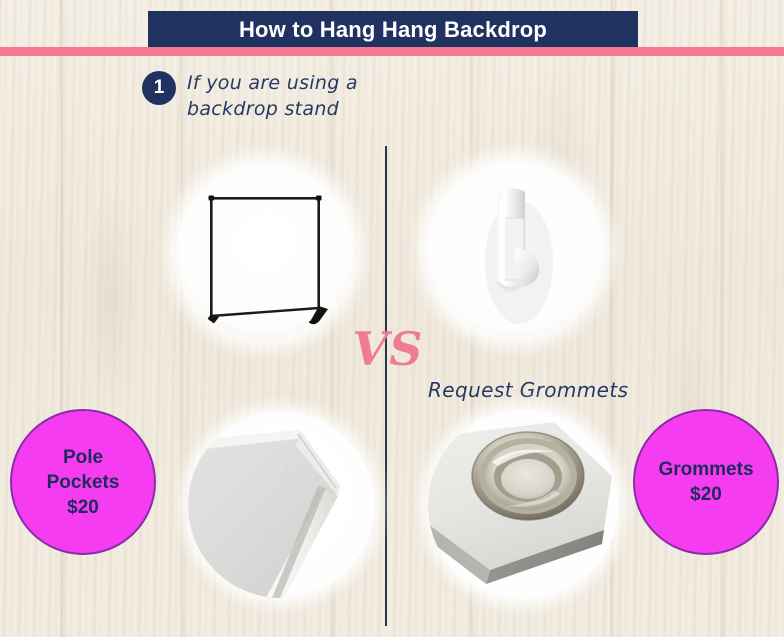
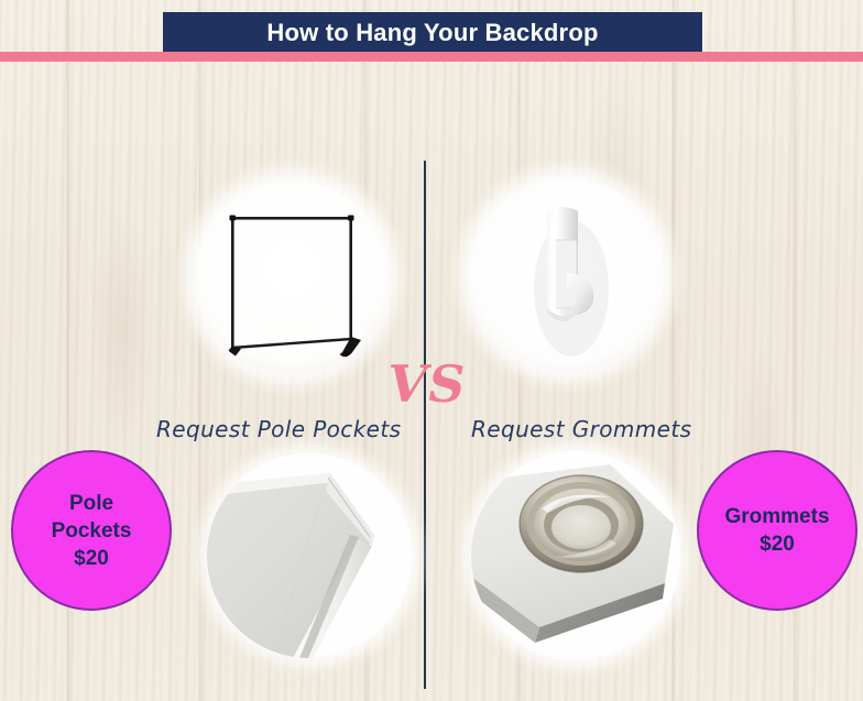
- How to Hang Hang Backdrop
+ How to Hang Your Backdrop
- 1
- If you are using a backdrop stand
  VS
+ Request Pole Pockets
  Request Grommets
  Pole
  Pockets
  $20
  Grommets
  $20
